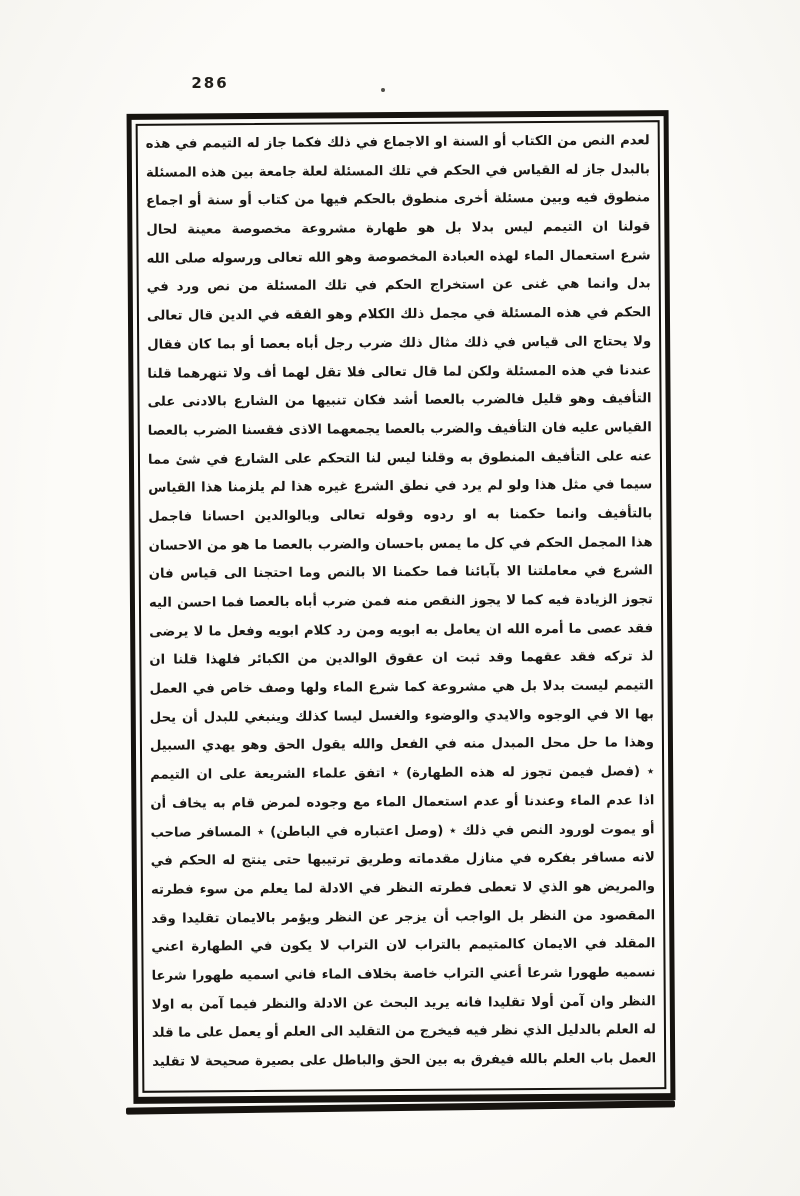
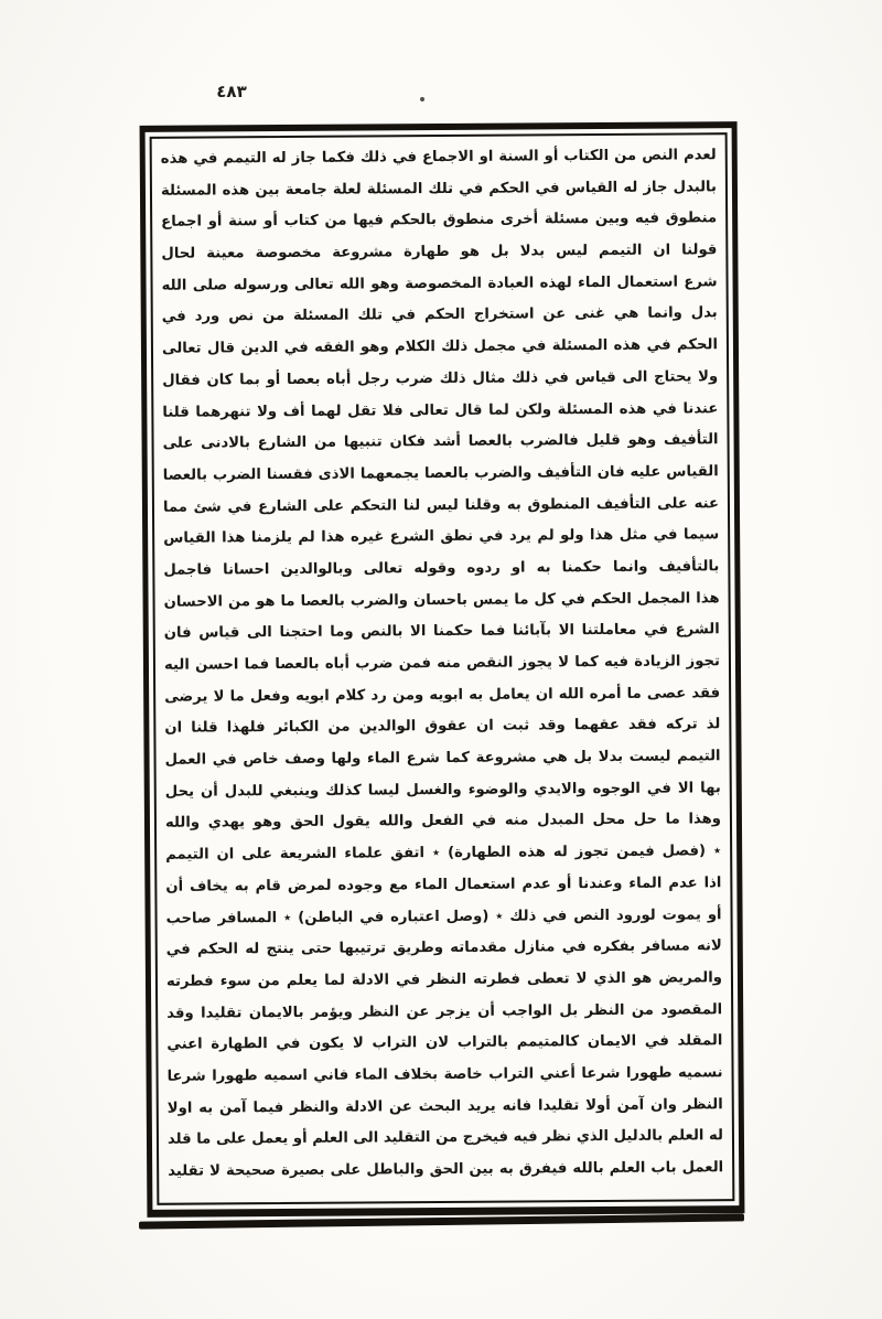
- 286
+ ٤٨٣
  لعدم النص من الكتاب أو السنة او الاجماع في ذلك فكما جاز له التيمم في هذه
  بالبدل جاز له القياس في الحكم في تلك المسئلة لعلة جامعة بين هذه المسئلة
  منطوق فيه وبين مسئلة أخرى منطوق بالحكم فيها من كتاب أو سنة أو اجماع
  قولنا ان التيمم ليس بدلا بل هو طهارة مشروعة مخصوصة معينة لحال
  شرع استعمال الماء لهذه العبادة المخصوصة وهو الله تعالى ورسوله صلى الله
  بدل وانما هي غنى عن استخراج الحكم في تلك المسئلة من نص ورد في
  الحكم في هذه المسئلة في مجمل ذلك الكلام وهو الفقه في الدين قال تعالى
  ولا يحتاج الى قياس في ذلك مثال ذلك ضرب رجل أباه بعصا أو بما كان فقال
  عندنا في هذه المسئلة ولكن لما قال تعالى فلا تقل لهما أف ولا تنهرهما قلنا
  التأفيف وهو قليل فالضرب بالعصا أشد فكان تنبيها من الشارع بالادنى على
  القياس عليه فان التأفيف والضرب بالعصا يجمعهما الاذى فقسنا الضرب بالعصا
  عنه على التأفيف المنطوق به وقلنا ليس لنا التحكم على الشارع في شئ مما
  سيما في مثل هذا ولو لم يرد في نطق الشرع غيره هذا لم يلزمنا هذا القياس
  بالتأفيف وانما حكمنا به او ردوه وقوله تعالى وبالوالدين احسانا فاجمل
  هذا المجمل الحكم في كل ما يمس باحسان والضرب بالعصا ما هو من الاحسان
  الشرع في معاملتنا الا بآبائنا فما حكمنا الا بالنص وما احتجنا الى قياس فان
  تجوز الزيادة فيه كما لا يجوز النقص منه فمن ضرب أباه بالعصا فما احسن اليه
  فقد عصى ما أمره الله ان يعامل به ابويه ومن رد كلام ابويه وفعل ما لا يرضى
  لذ تركه فقد عقهما وقد ثبت ان عقوق الوالدين من الكبائر فلهذا قلنا ان
  التيمم ليست بدلا بل هي مشروعة كما شرع الماء ولها وصف خاص في العمل
  بها الا في الوجوه والايدي والوضوء والغسل ليسا كذلك وينبغي للبدل أن يحل
- وهذا ما حل محل المبدل منه في الفعل والله يقول الحق وهو يهدي السبيل
+ وهذا ما حل محل المبدل منه في الفعل والله يقول الحق وهو يهدي والله
  ٭ (فصل فيمن تجوز له هذه الطهارة) ٭ اتفق علماء الشريعة على ان التيمم
  اذا عدم الماء وعندنا أو عدم استعمال الماء مع وجوده لمرض قام به يخاف أن
  أو يموت لورود النص في ذلك ٭ (وصل اعتباره في الباطن) ٭ المسافر صاحب
  لانه مسافر بفكره في منازل مقدماته وطريق ترتيبها حتى ينتج له الحكم في
  والمريض هو الذي لا تعطى فطرته النظر في الادلة لما يعلم من سوء فطرته
  المقصود من النظر بل الواجب أن يزجر عن النظر ويؤمر بالايمان تقليدا وقد
  المقلد في الايمان كالمتيمم بالتراب لان التراب لا يكون في الطهارة اعني
  نسميه طهورا شرعا أعني التراب خاصة بخلاف الماء فاني اسميه طهورا شرعا
  النظر وان آمن أولا تقليدا فانه يريد البحث عن الادلة والنظر فيما آمن به اولا
  له العلم بالدليل الذي نظر فيه فيخرج من التقليد الى العلم أو يعمل على ما قلد
  العمل باب العلم بالله فيفرق به بين الحق والباطل على بصيرة صحيحة لا تقليد
